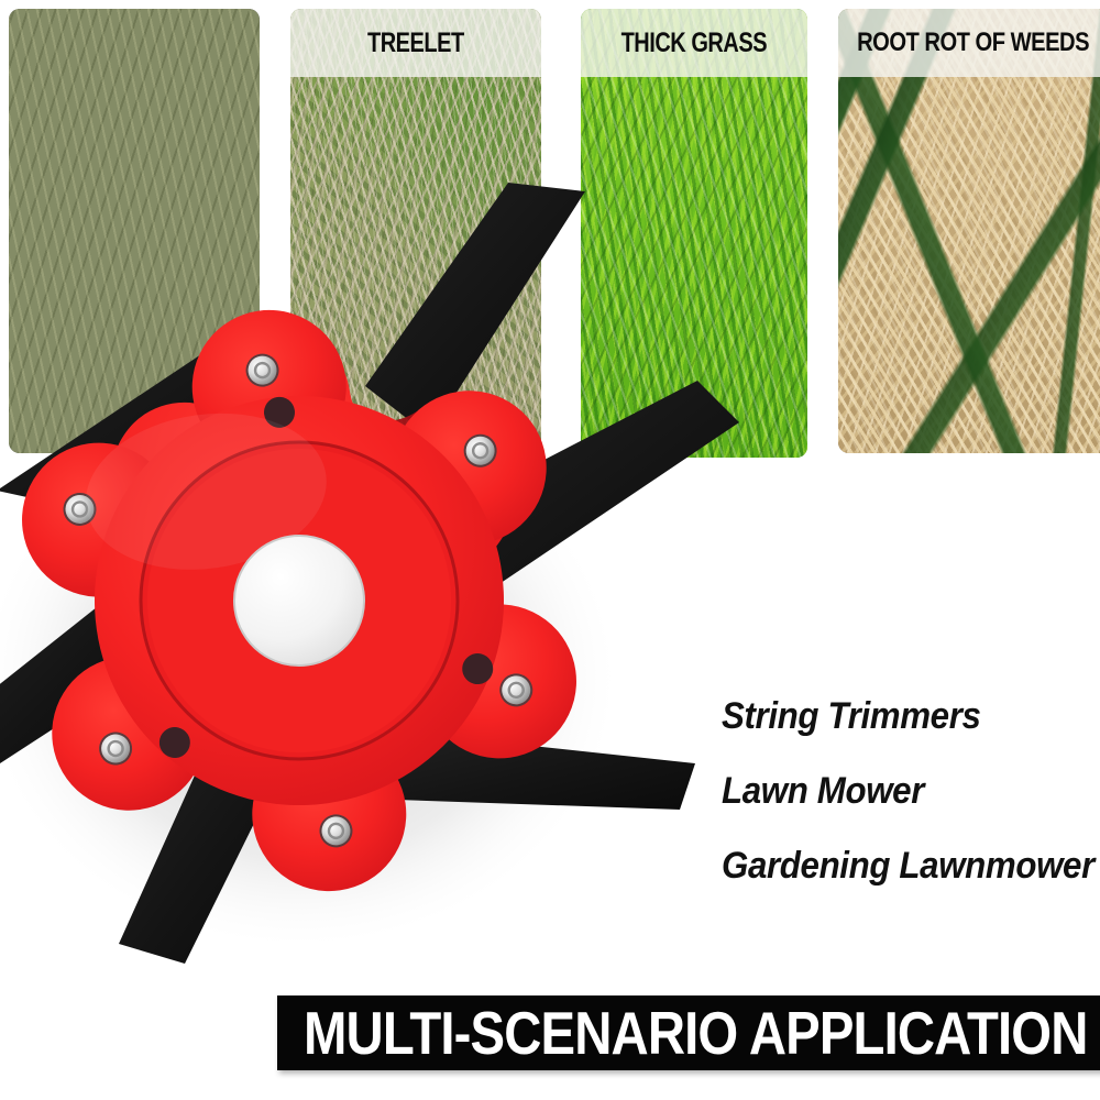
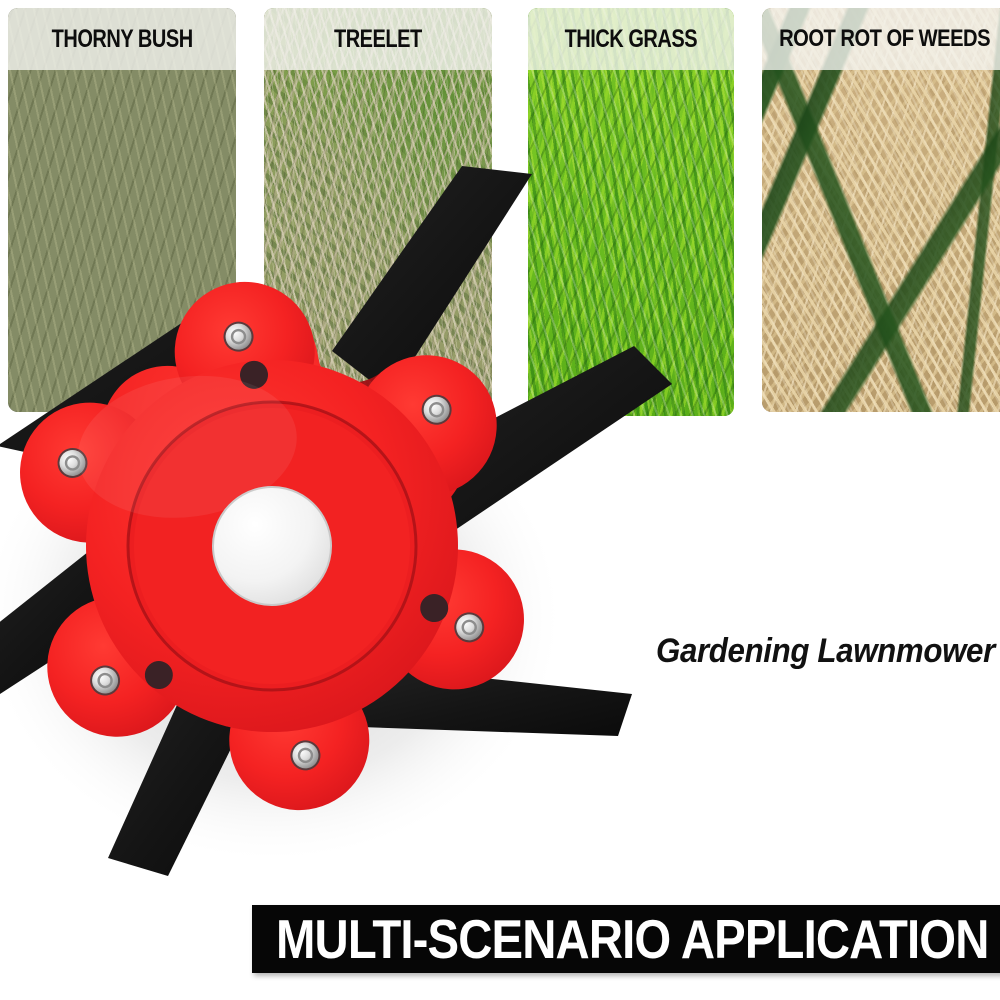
+ THORNY BUSH
  TREELET
  THICK GRASS
  ROOT ROT OF WEEDS
- String Trimmers
- Lawn Mower
  Gardening Lawnmower
  MULTI-SCENARIO APPLICATION
